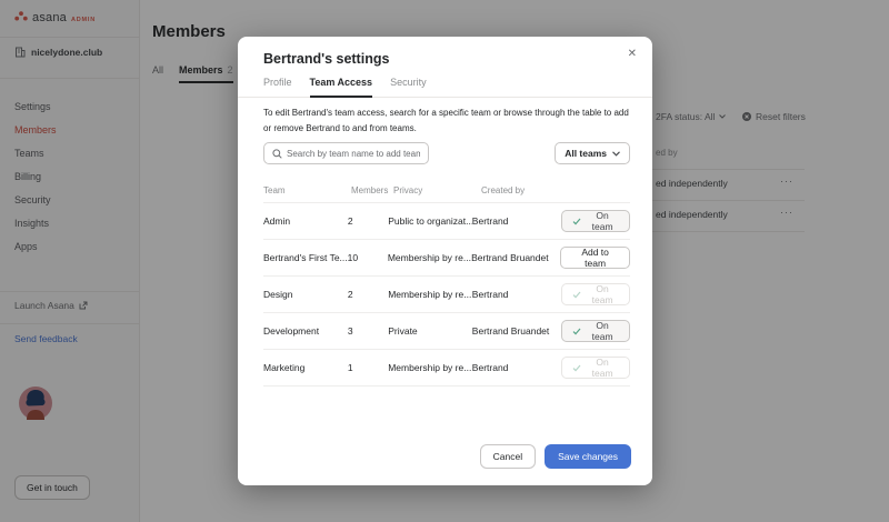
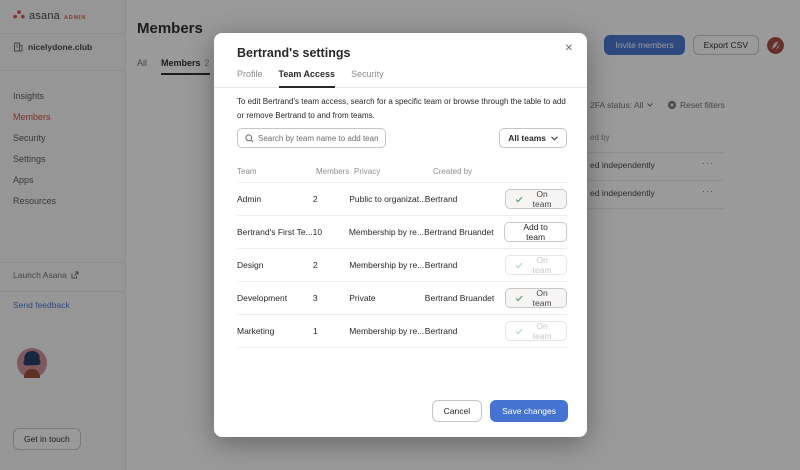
  asana
  nicelydone.club
- Settings
+ Insights
  Members
- Teams
- Billing
  Security
- Insights
+ Settings
  Apps
+ Resources
  Launch Asana
  Send feedback
  Get in touch
  Members
  All
  Members
  2
+ Invite members
+ Export CSV
  2FA status: All
  Reset filters
  ed by
  ed independently
  ···
  ed independently
  ···
  Bertrand's settings
  ✕
  Profile
  Team Access
  Security
  To edit Bertrand's team access, search for a specific team or browse through the table to add or remove Bertrand to and from teams.
  Search by team name to add team
  All teams
  Team
  Members
  Privacy
  Created by
  Admin
  2
  Public to organizat..
  Bertrand
  On team
  Bertrand's First Te...
  10
  Membership by re...
  Bertrand Bruandet
  Add to team
  Design
  2
  Membership by re...
  Bertrand
  On team
  Development
  3
  Private
  Bertrand Bruandet
  On team
  Marketing
  1
  Membership by re...
  Bertrand
  On team
  Cancel
  Save changes
